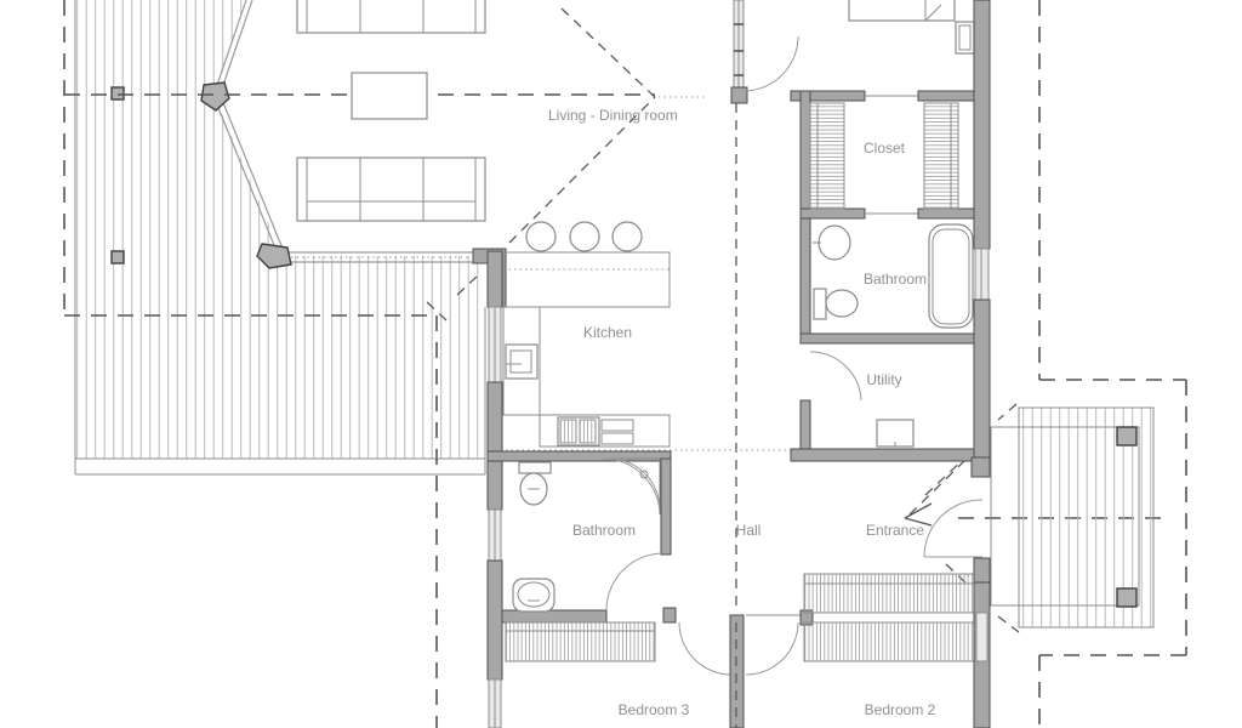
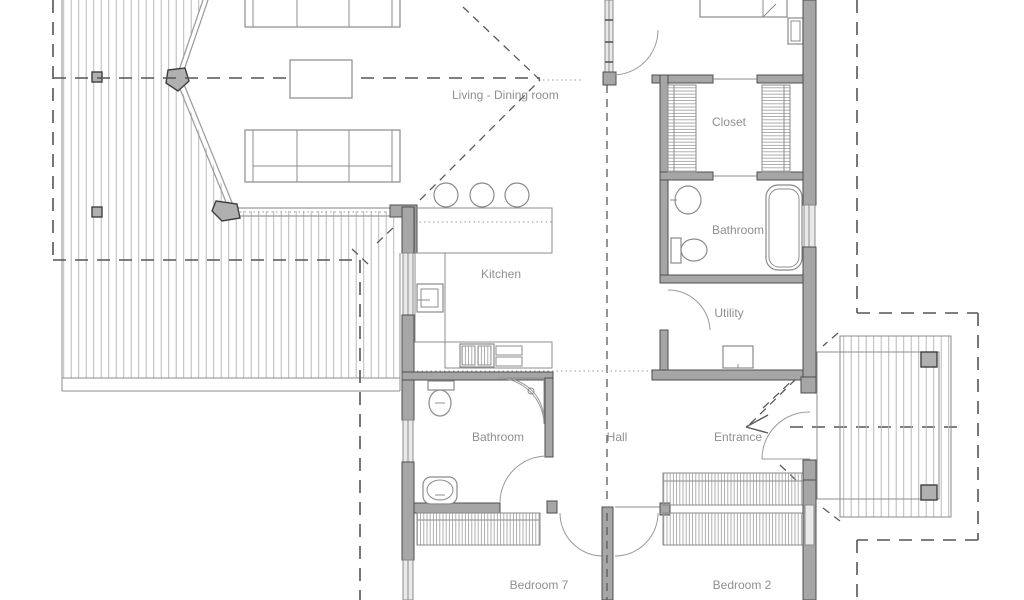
  Living - Dining room
  Closet
  Bathroom
  Kitchen
  Utility
  Bathroom
  Hall
  Entrance
- Bedroom 3
+ Bedroom 7
  Bedroom 2
